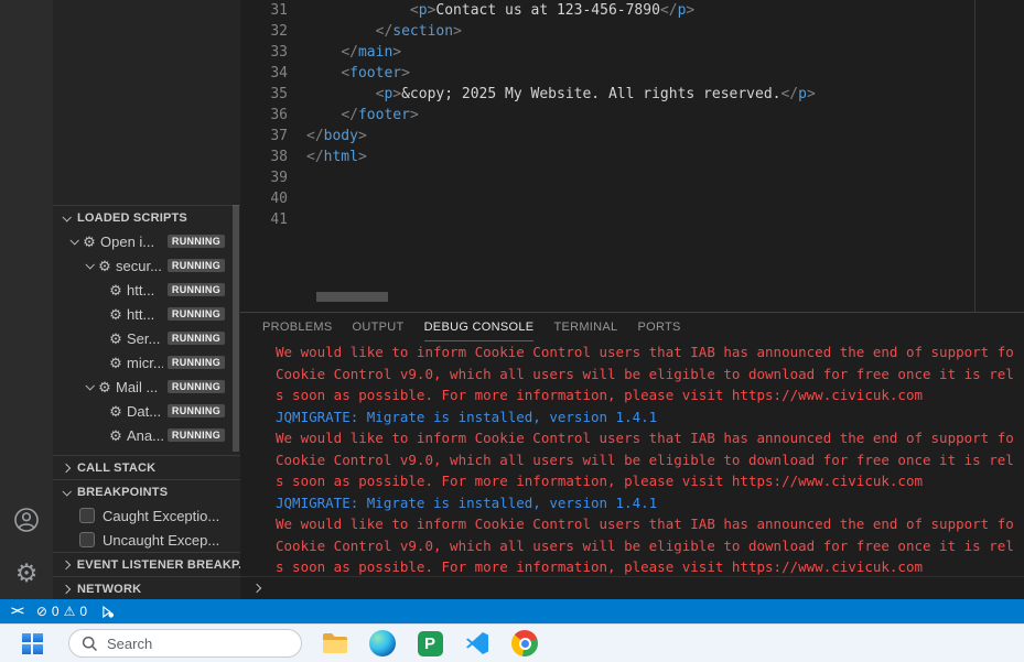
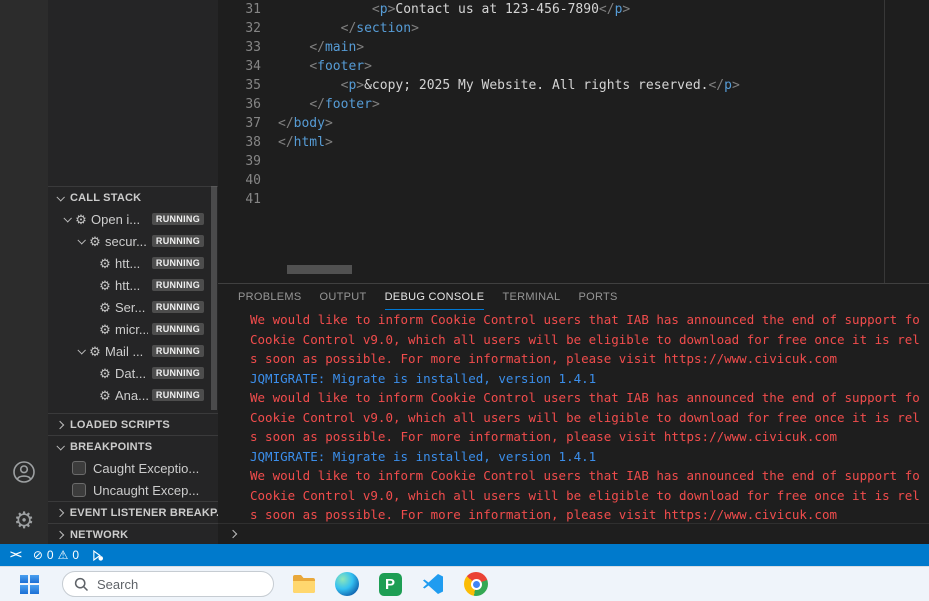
  ⚙
- LOADED SCRIPTS
+ CALL STACK
  ⚙
  Open i...
  RUNNING
  ⚙
  secur...
  RUNNING
  ⚙
  htt...
  RUNNING
  ⚙
  htt...
  RUNNING
  ⚙
  Ser...
  RUNNING
  ⚙
  micr...
  RUNNING
  ⚙
  Mail ...
  RUNNING
  ⚙
  Dat...
  RUNNING
  ⚙
  Ana...
  RUNNING
- CALL STACK
+ LOADED SCRIPTS
  BREAKPOINTS
  Caught Exceptio...
  Uncaught Excep...
  EVENT LISTENER BREAKP.
  NETWORK
  31
  <p>Contact us at 123-456-7890</p>
  32
  </section>
  33
  </main>
  34
  <footer>
  35
  <p>&copy; 2025 My Website. All rights reserved.</p>
  36
  </footer>
  37
  </body>
  38
  </html>
  39
  40
  41
  PROBLEMS
  OUTPUT
  DEBUG CONSOLE
  TERMINAL
  PORTS
  We would like to inform Cookie Control users that IAB has announced the end of support fo
  Cookie Control v9.0, which all users will be eligible to download for free once it is rel
  s soon as possible. For more information, please visit https://www.civicuk.com
  JQMIGRATE: Migrate is installed, version 1.4.1
  We would like to inform Cookie Control users that IAB has announced the end of support fo
  Cookie Control v9.0, which all users will be eligible to download for free once it is rel
  s soon as possible. For more information, please visit https://www.civicuk.com
  JQMIGRATE: Migrate is installed, version 1.4.1
  We would like to inform Cookie Control users that IAB has announced the end of support fo
  Cookie Control v9.0, which all users will be eligible to download for free once it is rel
  s soon as possible. For more information, please visit https://www.civicuk.com
  ><
  ⊘
  0
  ⚠
  0
  Search
  P
